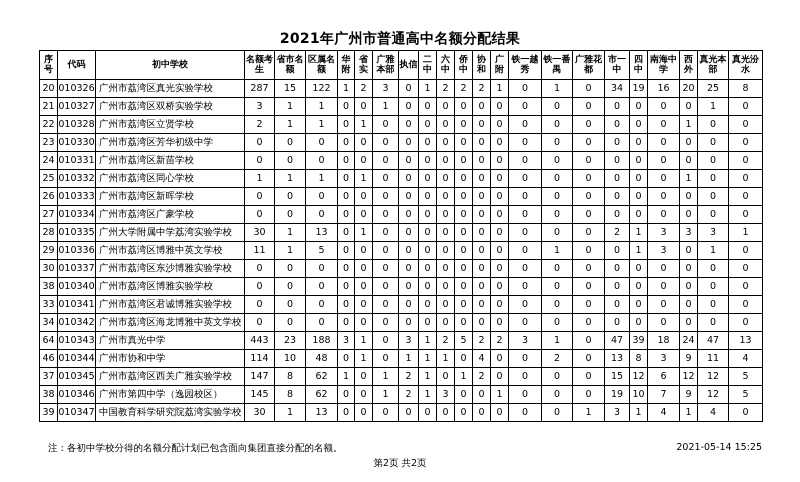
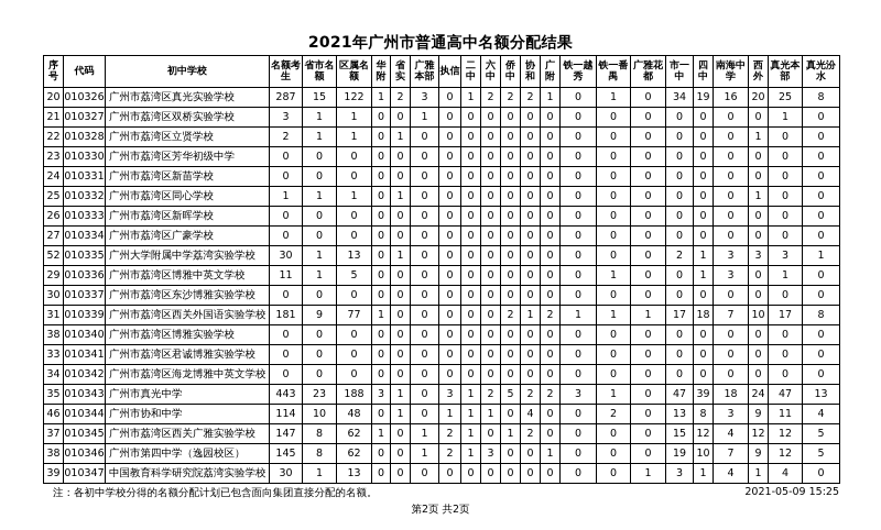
  2021年广州市普通高中名额分配结果
  序号	代码	初中学校	名额考生	省市名额	区属名额	华附	省实	广雅本部	执信	二中	六中	侨中	协和	广附	铁一越秀	铁一番禺	广雅花都	市一中	四中	南海中学	西外	真光本部	真光汾水
  20	010326	广州市荔湾区真光实验学校	287	15	122	1	2	3	0	1	2	2	2	1	0	1	0	34	19	16	20	25	8
  21	010327	广州市荔湾区双桥实验学校	3	1	1	0	0	1	0	0	0	0	0	0	0	0	0	0	0	0	0	1	0
  22	010328	广州市荔湾区立贤学校	2	1	1	0	1	0	0	0	0	0	0	0	0	0	0	0	0	0	1	0	0
  23	010330	广州市荔湾区芳华初级中学	0	0	0	0	0	0	0	0	0	0	0	0	0	0	0	0	0	0	0	0	0
  24	010331	广州市荔湾区新苗学校	0	0	0	0	0	0	0	0	0	0	0	0	0	0	0	0	0	0	0	0	0
  25	010332	广州市荔湾区同心学校	1	1	1	0	1	0	0	0	0	0	0	0	0	0	0	0	0	0	1	0	0
  26	010333	广州市荔湾区新晖学校	0	0	0	0	0	0	0	0	0	0	0	0	0	0	0	0	0	0	0	0	0
  27	010334	广州市荔湾区广豪学校	0	0	0	0	0	0	0	0	0	0	0	0	0	0	0	0	0	0	0	0	0
- 28	010335	广州大学附属中学荔湾实验学校	30	1	13	0	1	0	0	0	0	0	0	0	0	0	0	2	1	3	3	3	1
+ 52	010335	广州大学附属中学荔湾实验学校	30	1	13	0	1	0	0	0	0	0	0	0	0	0	0	2	1	3	3	3	1
  29	010336	广州市荔湾区博雅中英文学校	11	1	5	0	0	0	0	0	0	0	0	0	0	1	0	0	1	3	0	1	0
  30	010337	广州市荔湾区东沙博雅实验学校	0	0	0	0	0	0	0	0	0	0	0	0	0	0	0	0	0	0	0	0	0
+ 31	010339	广州市荔湾区西关外国语实验学校	181	9	77	1	0	0	0	0	0	2	1	2	1	1	1	17	18	7	10	17	8
  38	010340	广州市荔湾区博雅实验学校	0	0	0	0	0	0	0	0	0	0	0	0	0	0	0	0	0	0	0	0	0
  33	010341	广州市荔湾区君诚博雅实验学校	0	0	0	0	0	0	0	0	0	0	0	0	0	0	0	0	0	0	0	0	0
  34	010342	广州市荔湾区海龙博雅中英文学校	0	0	0	0	0	0	0	0	0	0	0	0	0	0	0	0	0	0	0	0	0
- 64	010343	广州市真光中学	443	23	188	3	1	0	3	1	2	5	2	2	3	1	0	47	39	18	24	47	13
+ 35	010343	广州市真光中学	443	23	188	3	1	0	3	1	2	5	2	2	3	1	0	47	39	18	24	47	13
  46	010344	广州市协和中学	114	10	48	0	1	0	1	1	1	0	4	0	0	2	0	13	8	3	9	11	4
- 37	010345	广州市荔湾区西关广雅实验学校	147	8	62	1	0	1	2	1	0	1	2	0	0	0	0	15	12	6	12	12	5
+ 37	010345	广州市荔湾区西关广雅实验学校	147	8	62	1	0	1	2	1	0	1	2	0	0	0	0	15	12	4	12	12	5
  38	010346	广州市第四中学（逸园校区）	145	8	62	0	0	1	2	1	3	0	0	1	0	0	0	19	10	7	9	12	5
  39	010347	中国教育科学研究院荔湾实验学校	30	1	13	0	0	0	0	0	0	0	0	0	0	0	1	3	1	4	1	4	0
  注：各初中学校分得的名额分配计划已包含面向集团直接分配的名额。
- 2021-05-14 15:25
+ 2021-05-09 15:25
  第2页 共2页
